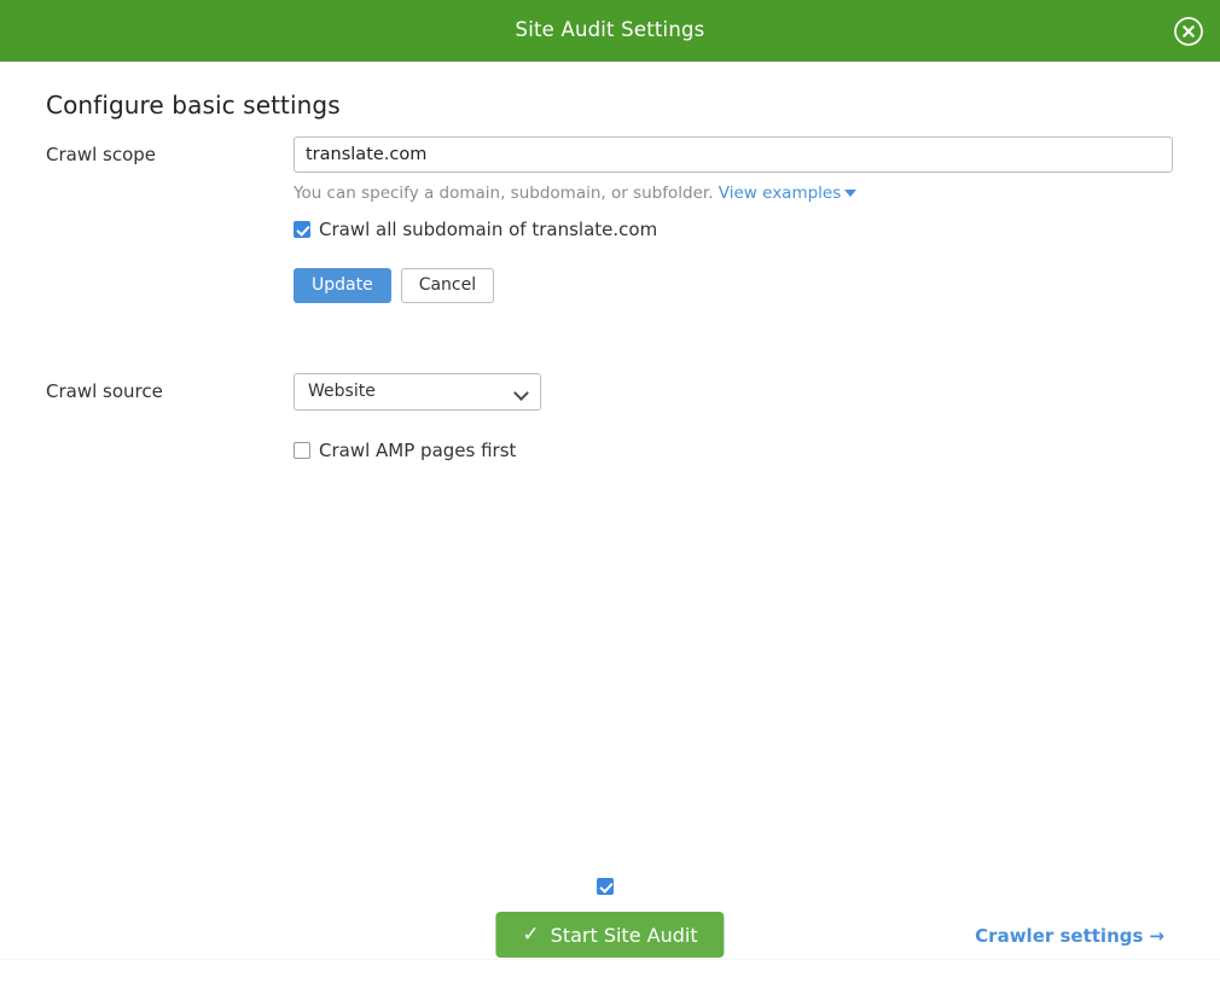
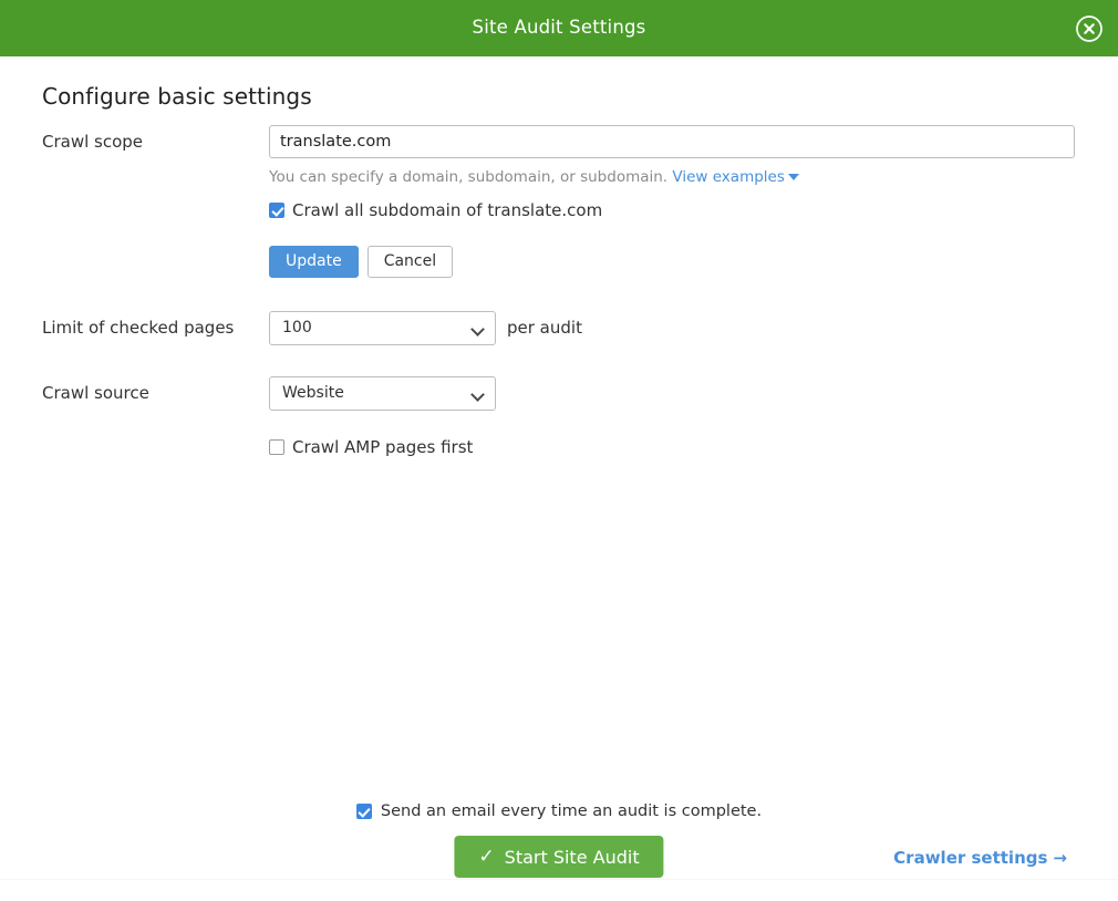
  Site Audit Settings
  Configure basic settings
  Crawl scope
  translate.com
- You can specify a domain, subdomain, or subfolder. View examples
+ You can specify a domain, subdomain, or subdomain. View examples
  Crawl all subdomain of translate.com
  Update
  Cancel
+ Limit of checked pages
+ 100
+ per audit
  Crawl source
  Website
  Crawl AMP pages first
+ Send an email every time an audit is complete.
  ✓
  Start Site Audit
  Crawler settings →
